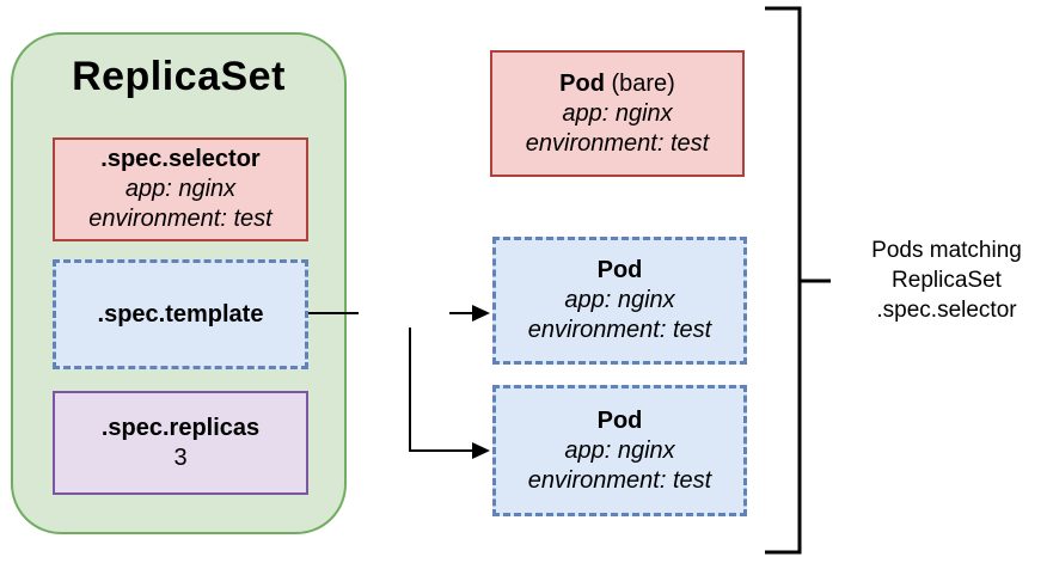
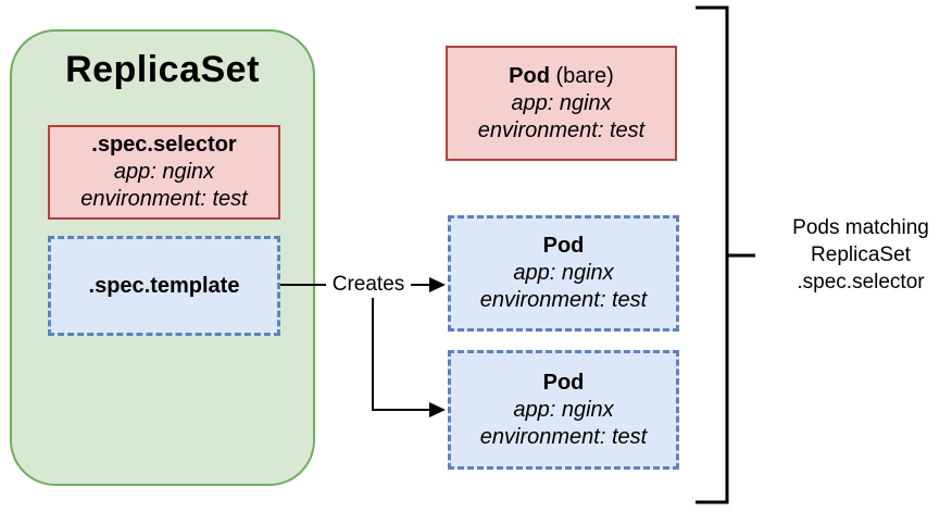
  ReplicaSet
  .spec.selector
  app: nginx
  environment: test
  .spec.template
- .spec.replicas
- 3
  Pod (bare)
  app: nginx
  environment: test
  Pod
  app: nginx
  environment: test
  Pod
  app: nginx
  environment: test
+ Creates
  Pods matching
  ReplicaSet
  .spec.selector
